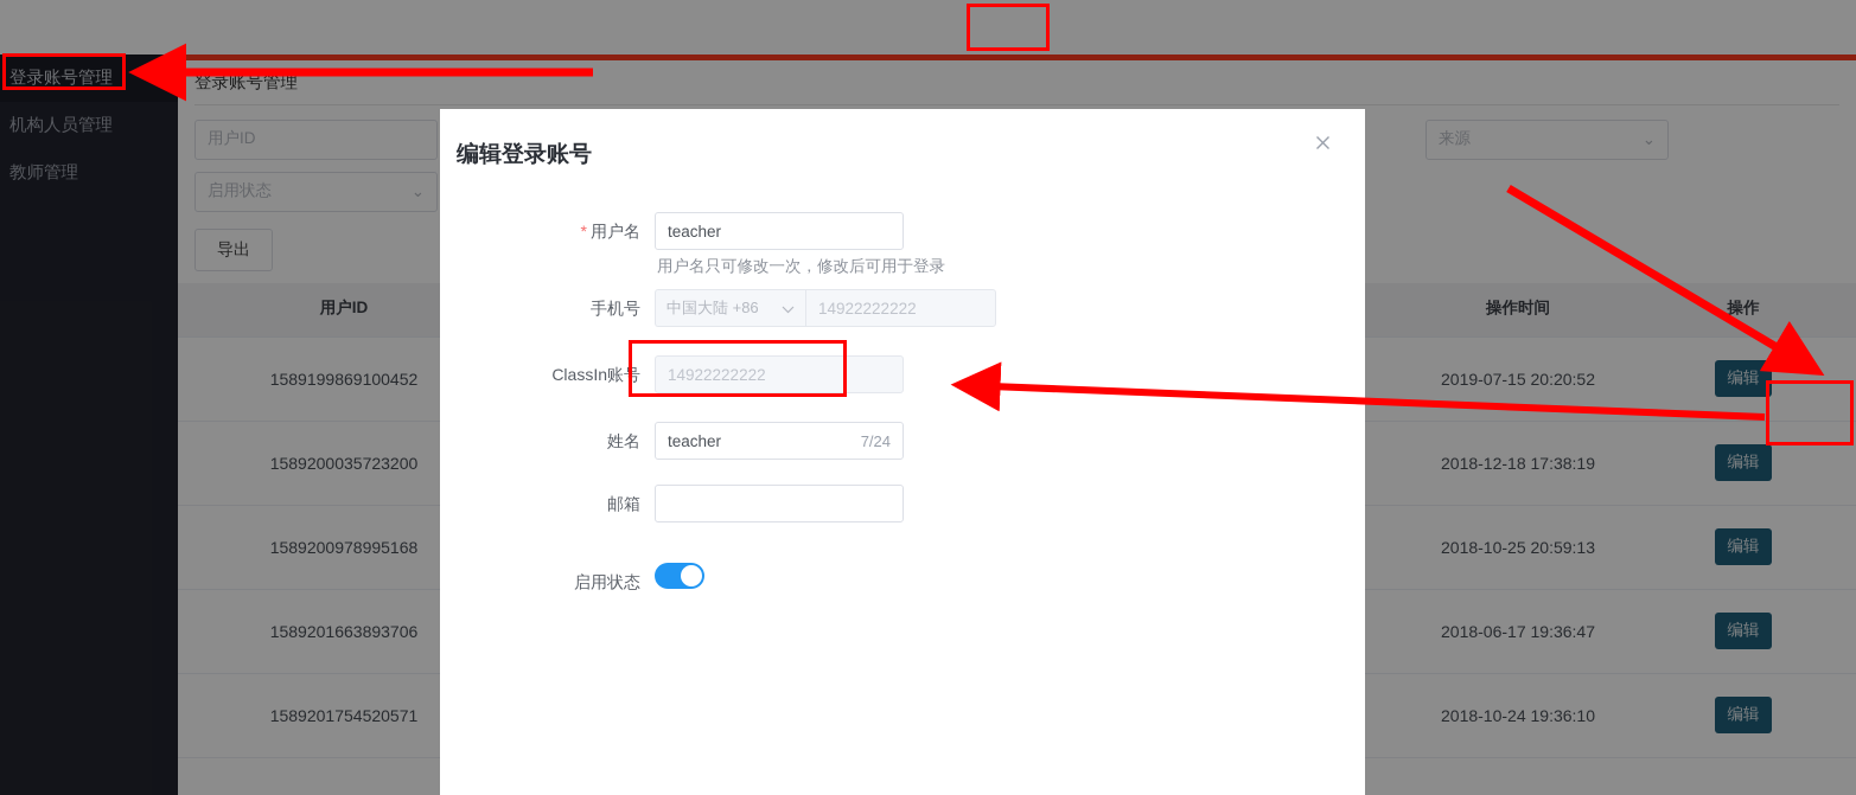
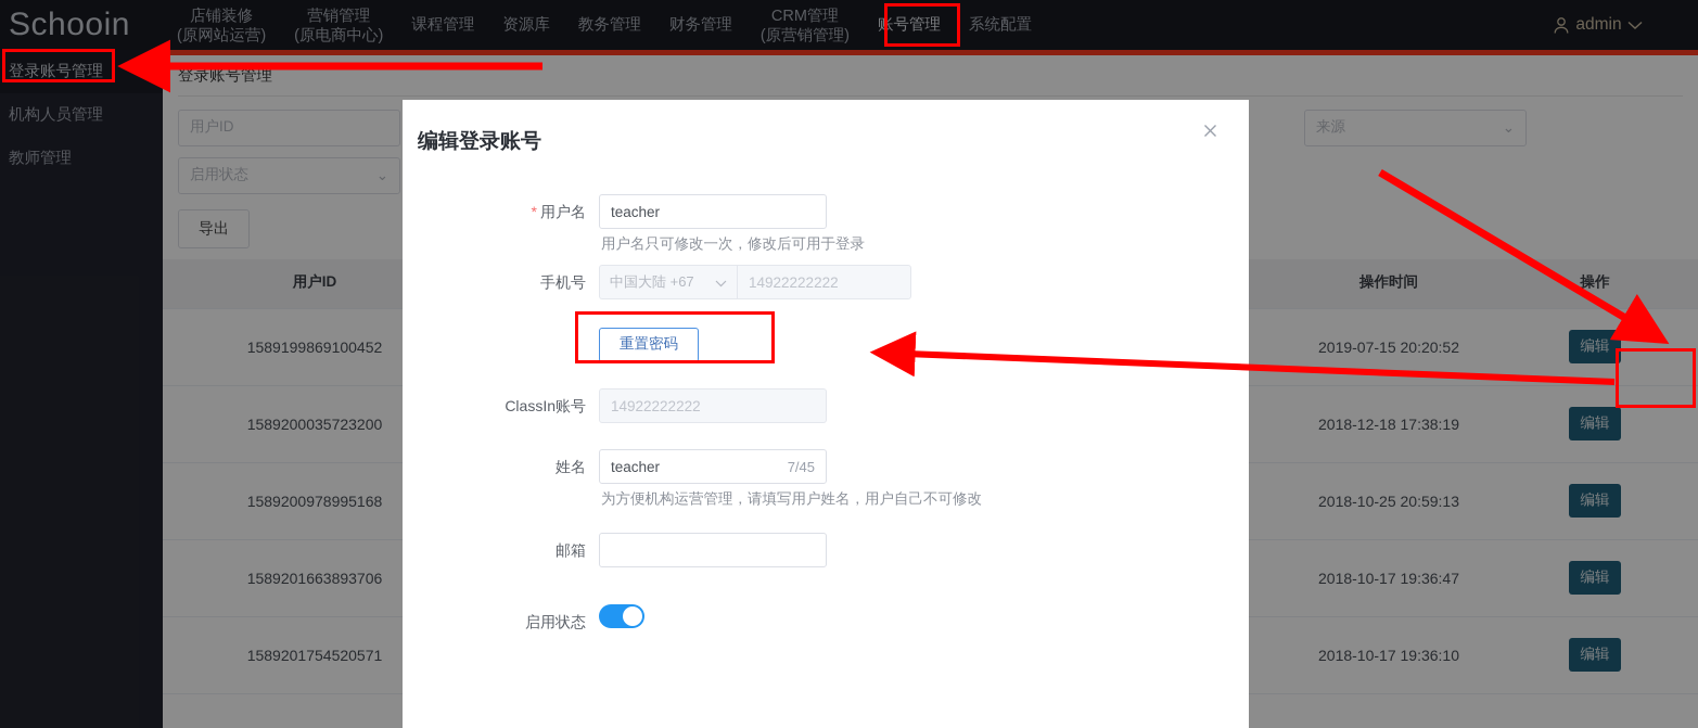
  登录账号管理
  用户ID
  来源
  ⌄
  启用状态
  ⌄
  导出
  用户ID		操作时间	操作
  1589199869100452		2019-07-15 20:20:52	编辑
  1589200035723200		2018-12-18 17:38:19	编辑
  1589200978995168		2018-10-25 20:59:13	编辑
- 1589201663893706		2018-06-17 19:36:47	编辑
+ 1589201663893706		2018-10-17 19:36:47	编辑
- 1589201754520571		2018-10-24 19:36:10	编辑
+ 1589201754520571		2018-10-17 19:36:10	编辑
+ Schooin
+ 店铺装修
+ (原网站运营)
+ 营销管理
+ (原电商中心)
+ 课程管理
+ 资源库
+ 教务管理
+ 财务管理
+ CRM管理
+ (原营销管理)
+ 账号管理
+ 系统配置
+ admin
  登录账号管理
  机构人员管理
  教师管理
  编辑登录账号
  * 用户名
  teacher
  用户名只可修改一次，修改后可用于登录
  手机号
- 中国大陆 +86
+ 中国大陆 +67
  14922222222
+ 重置密码
  ClassIn账号
  14922222222
  姓名
  teacher
- 7/24
+ 7/45
+ 为方便机构运营管理，请填写用户姓名，用户自己不可修改
  邮箱
  启用状态
